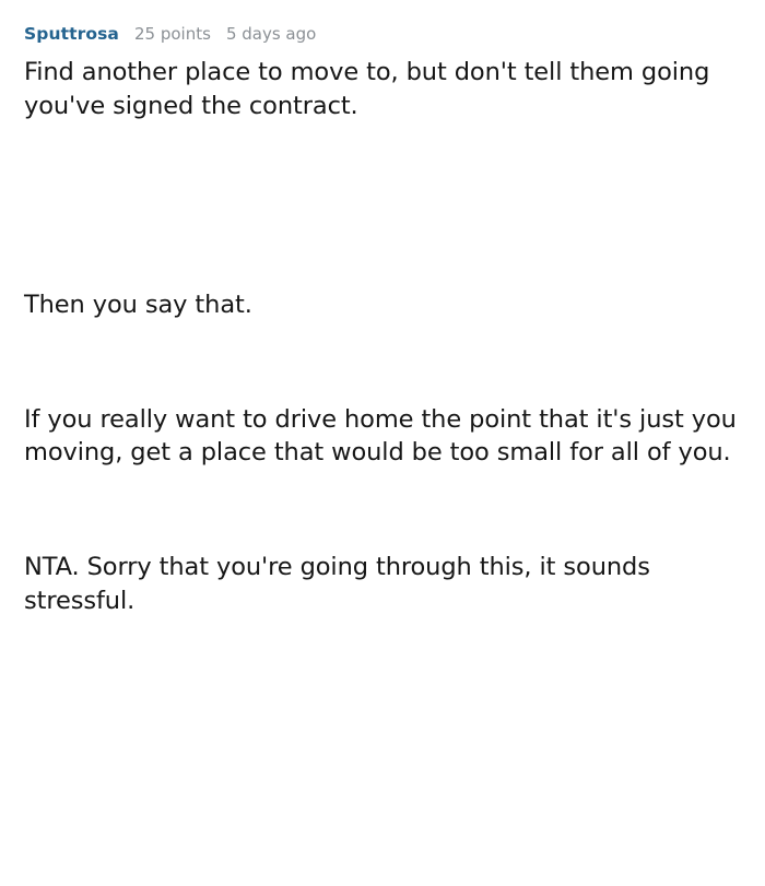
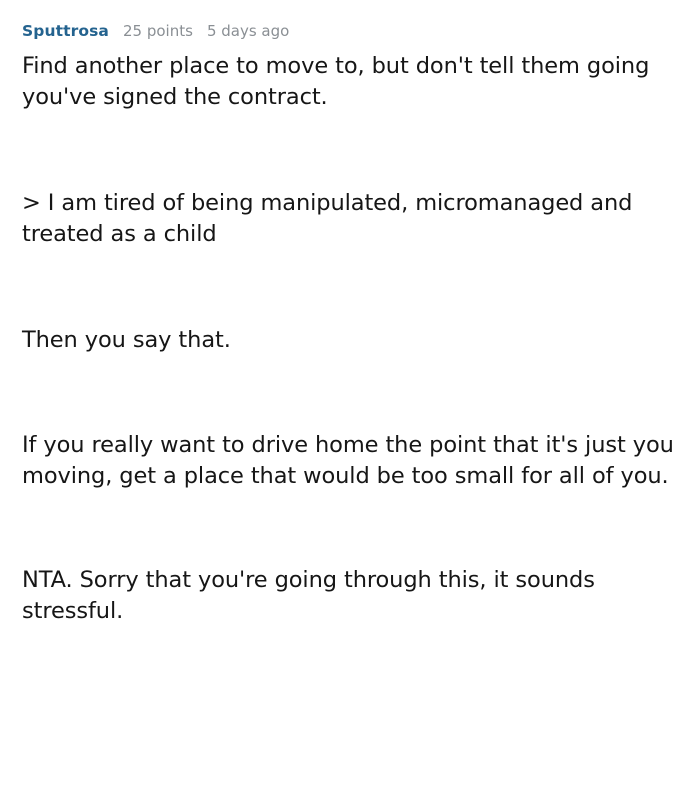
  Sputtrosa
  25 points
  5 days ago
  Find another place to move to, but don't tell them going you've signed the contract.
+ > I am tired of being manipulated, micromanaged and treated as a child
  Then you say that.
  If you really want to drive home the point that it's just you moving, get a place that would be too small for all of you.
  NTA. Sorry that you're going through this, it sounds stressful.
